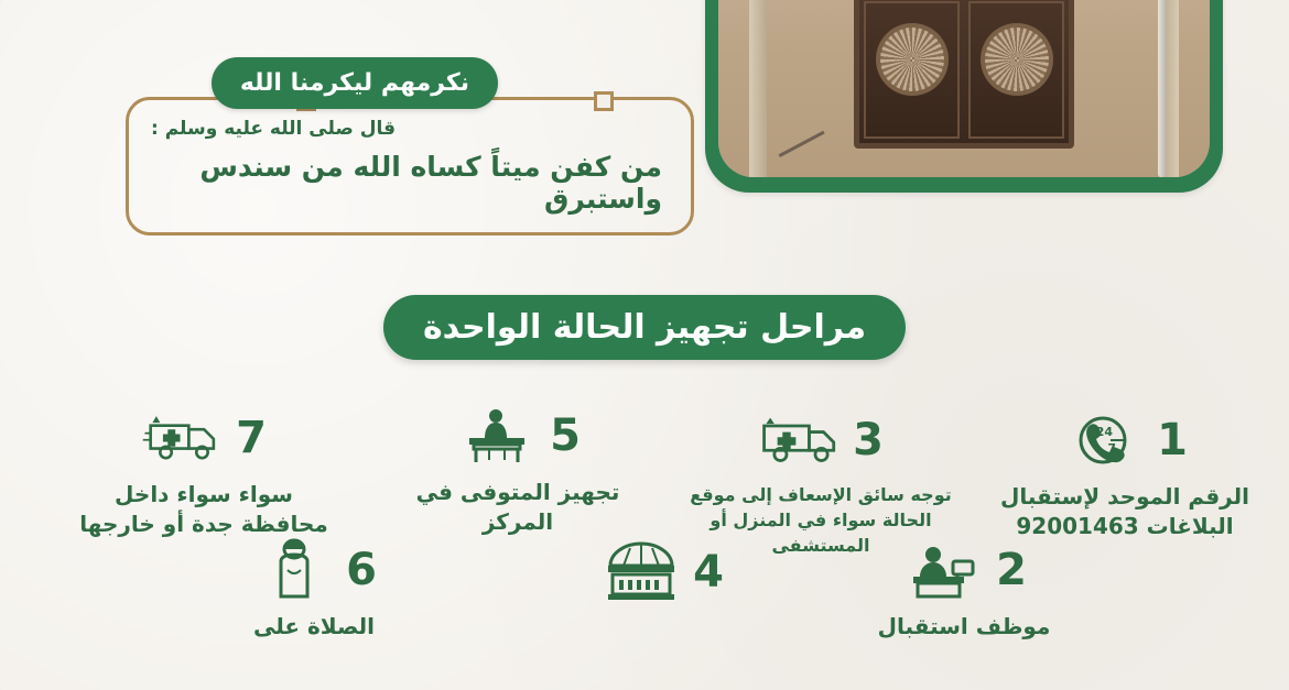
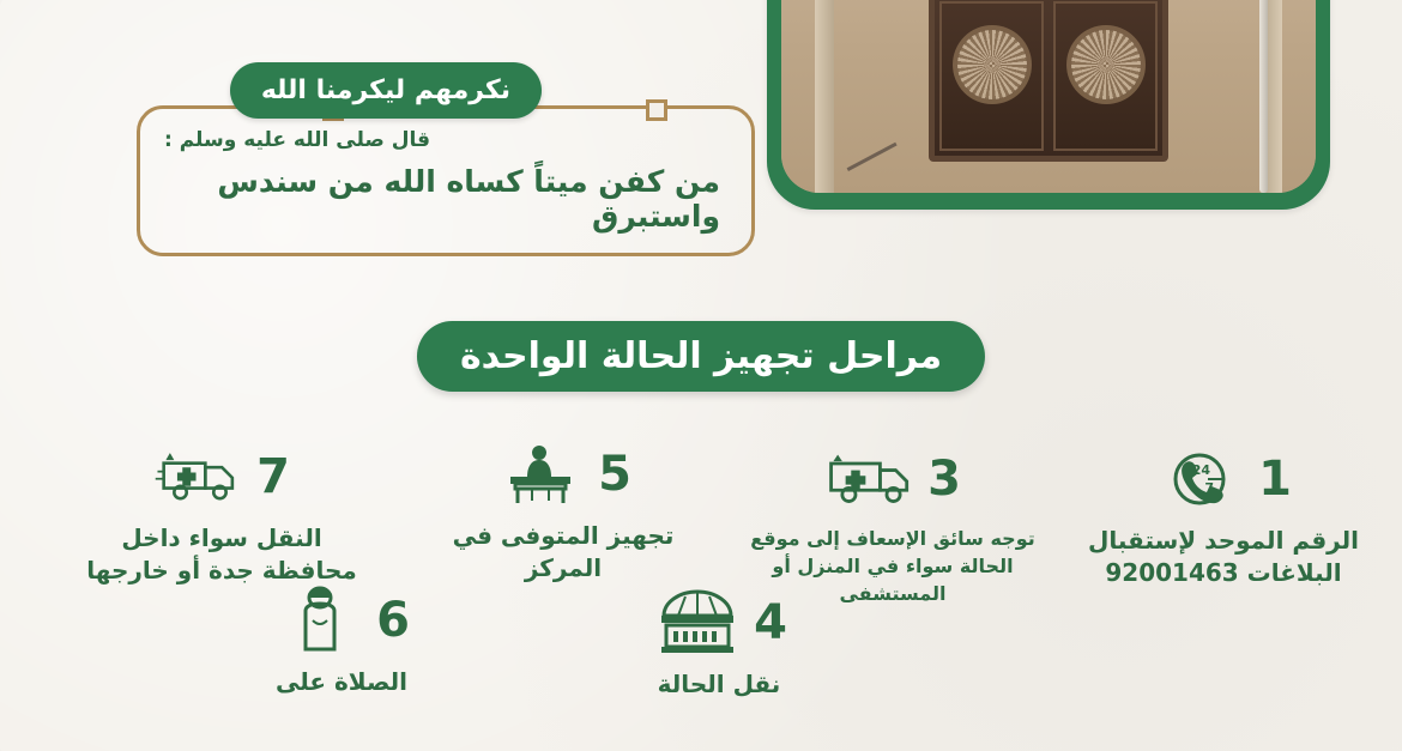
  قال صلى الله عليه وسلم :
  من كفن ميتاً كساه الله من سندس واستبرق
  نكرمهم ليكرمنا الله
  مراحل تجهيز الحالة الواحدة
  1
  24
  7
  الرقم الموحد لإستقبال البلاغات 92001463
- 2
- موظف استقبال
  3
  توجه سائق الإسعاف إلى موقع الحالة سواء في المنزل أو المستشفى
  4
+ نقل الحالة
  5
  تجهيز المتوفى في المركز
  6
  الصلاة على
  7
- سواء سواء داخل محافظة جدة أو خارجها
+ النقل سواء داخل محافظة جدة أو خارجها
